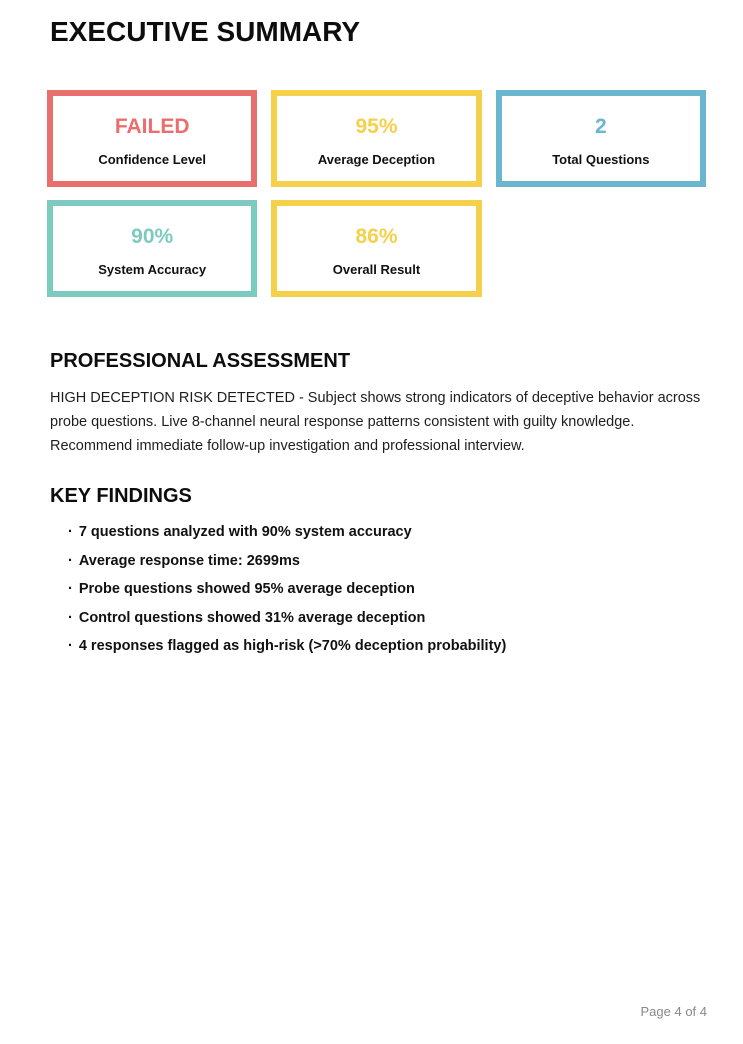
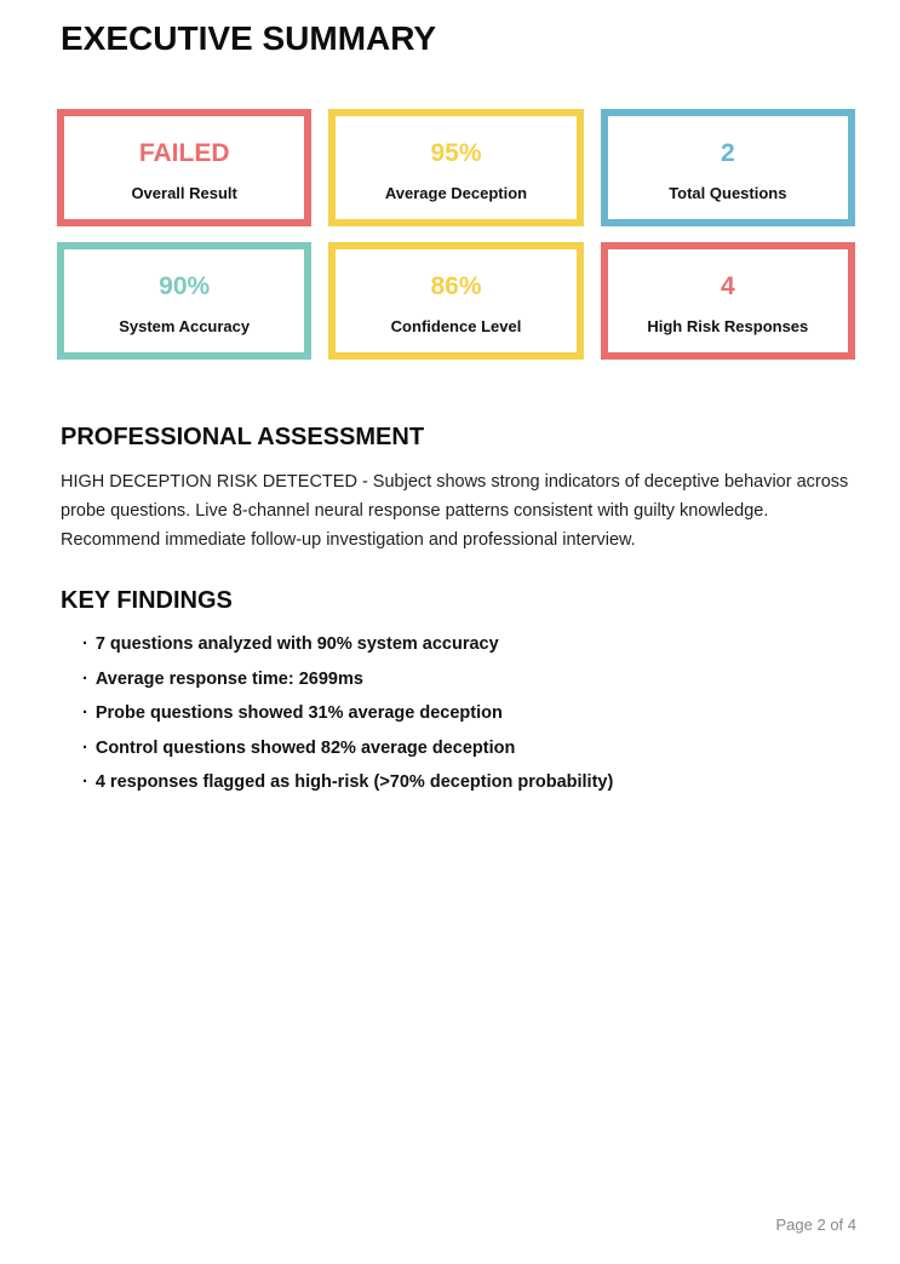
  EXECUTIVE SUMMARY
  FAILED
- Confidence Level
+ Overall Result
  95%
  Average Deception
  2
  Total Questions
  90%
  System Accuracy
  86%
- Overall Result
+ Confidence Level
+ 4
+ High Risk Responses
  PROFESSIONAL ASSESSMENT
  HIGH DECEPTION RISK DETECTED - Subject shows strong indicators of deceptive behavior across probe questions. Live 8-channel neural response patterns consistent with guilty knowledge. Recommend immediate follow-up investigation and professional interview.
  KEY FINDINGS
  7 questions analyzed with 90% system accuracy
  Average response time: 2699ms
- Probe questions showed 95% average deception
+ Probe questions showed 31% average deception
- Control questions showed 31% average deception
+ Control questions showed 82% average deception
  4 responses flagged as high-risk (>70% deception probability)
- Page 4 of 4
+ Page 2 of 4
